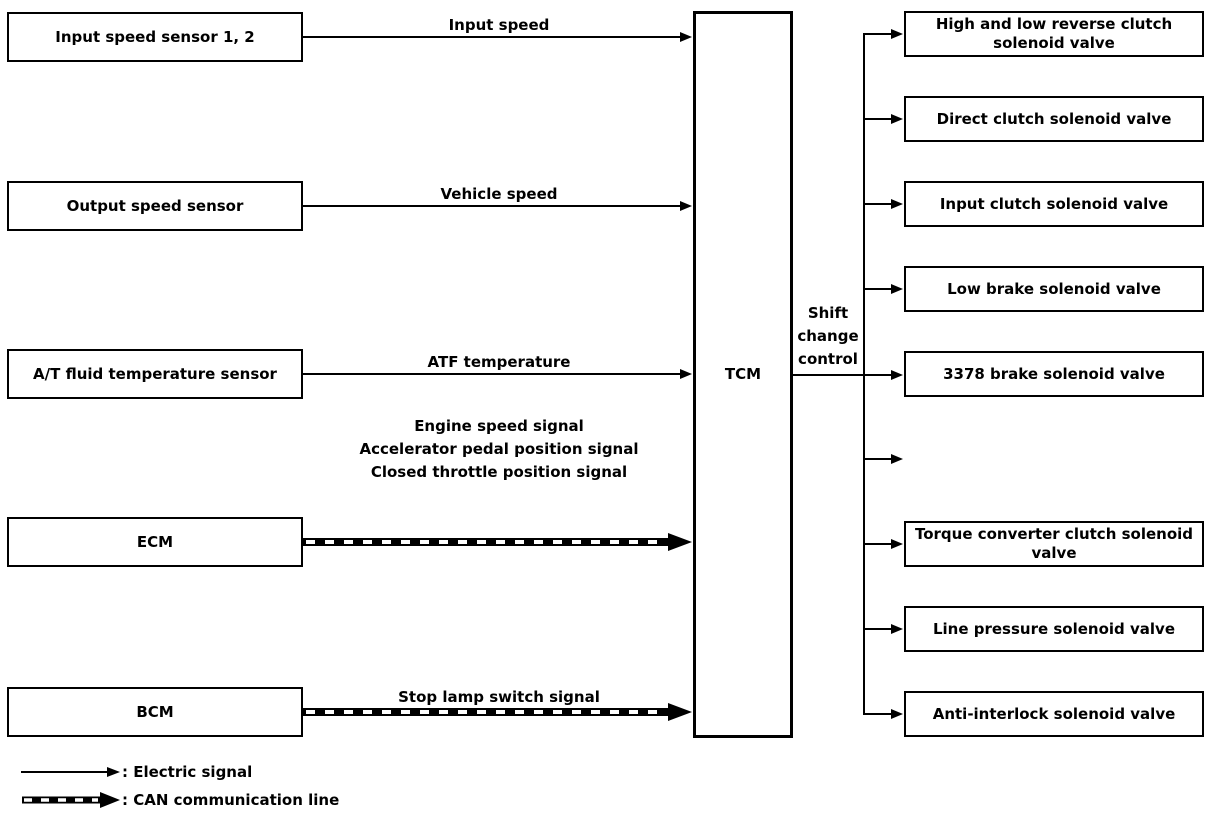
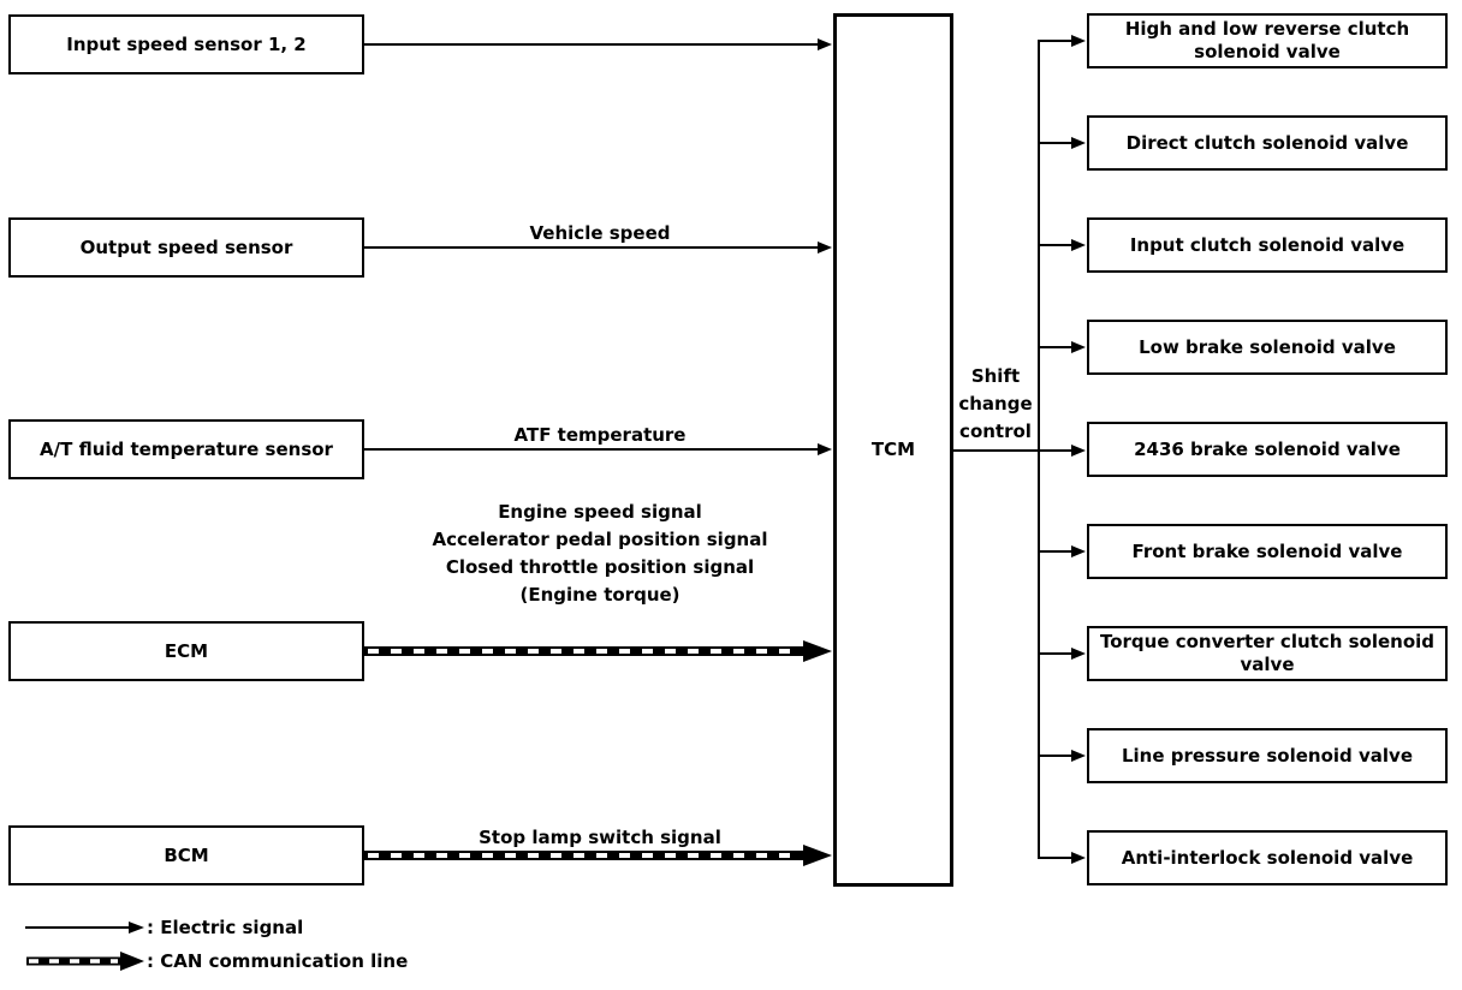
  Input speed sensor 1, 2
  Output speed sensor
  A/T fluid temperature sensor
  ECM
  BCM
  TCM
- Input speed
  Vehicle speed
  ATF temperature
  Engine speed signal
  Accelerator pedal position signal
  Closed throttle position signal
+ (Engine torque)
  Stop lamp switch signal
  Shift change control
  High and low reverse clutch solenoid valve
  Direct clutch solenoid valve
  Input clutch solenoid valve
  Low brake solenoid valve
- 3378 brake solenoid valve
+ 2436 brake solenoid valve
+ Front brake solenoid valve
  Torque converter clutch solenoid valve
  Line pressure solenoid valve
  Anti-interlock solenoid valve
  : Electric signal
  : CAN communication line
